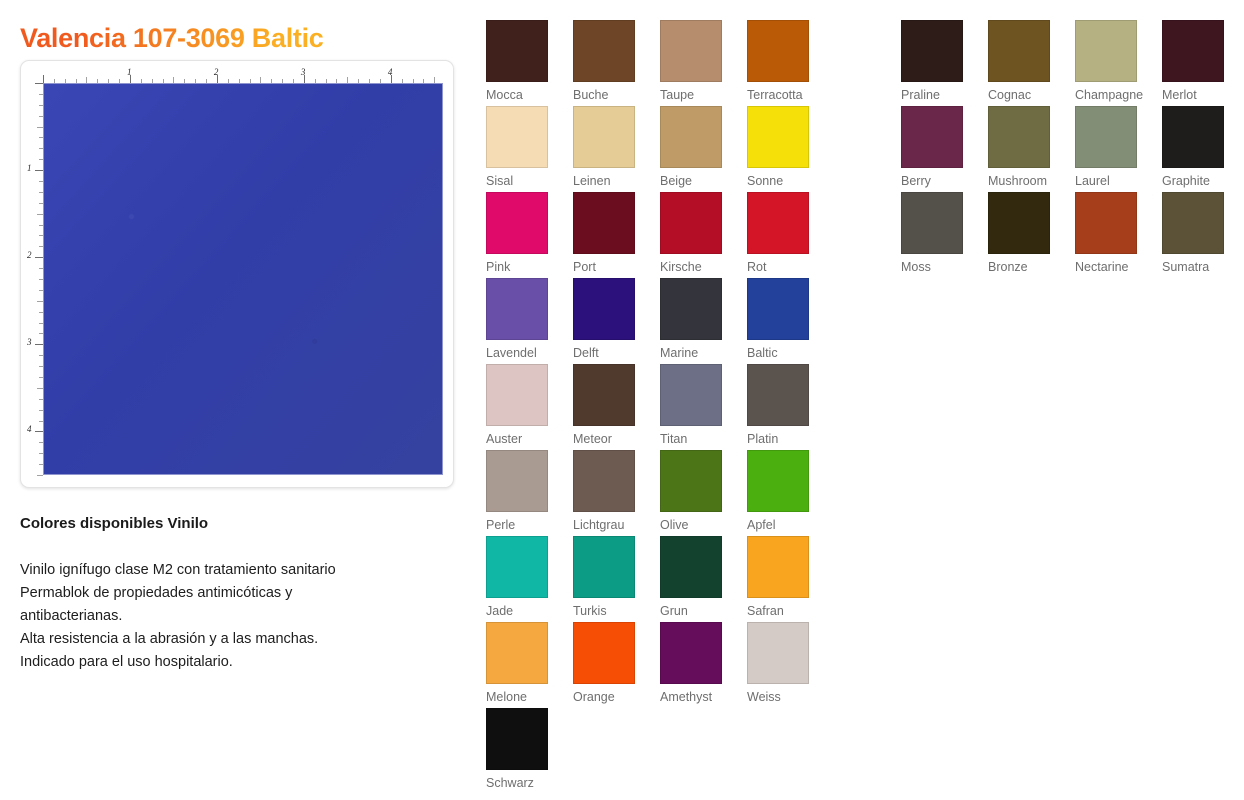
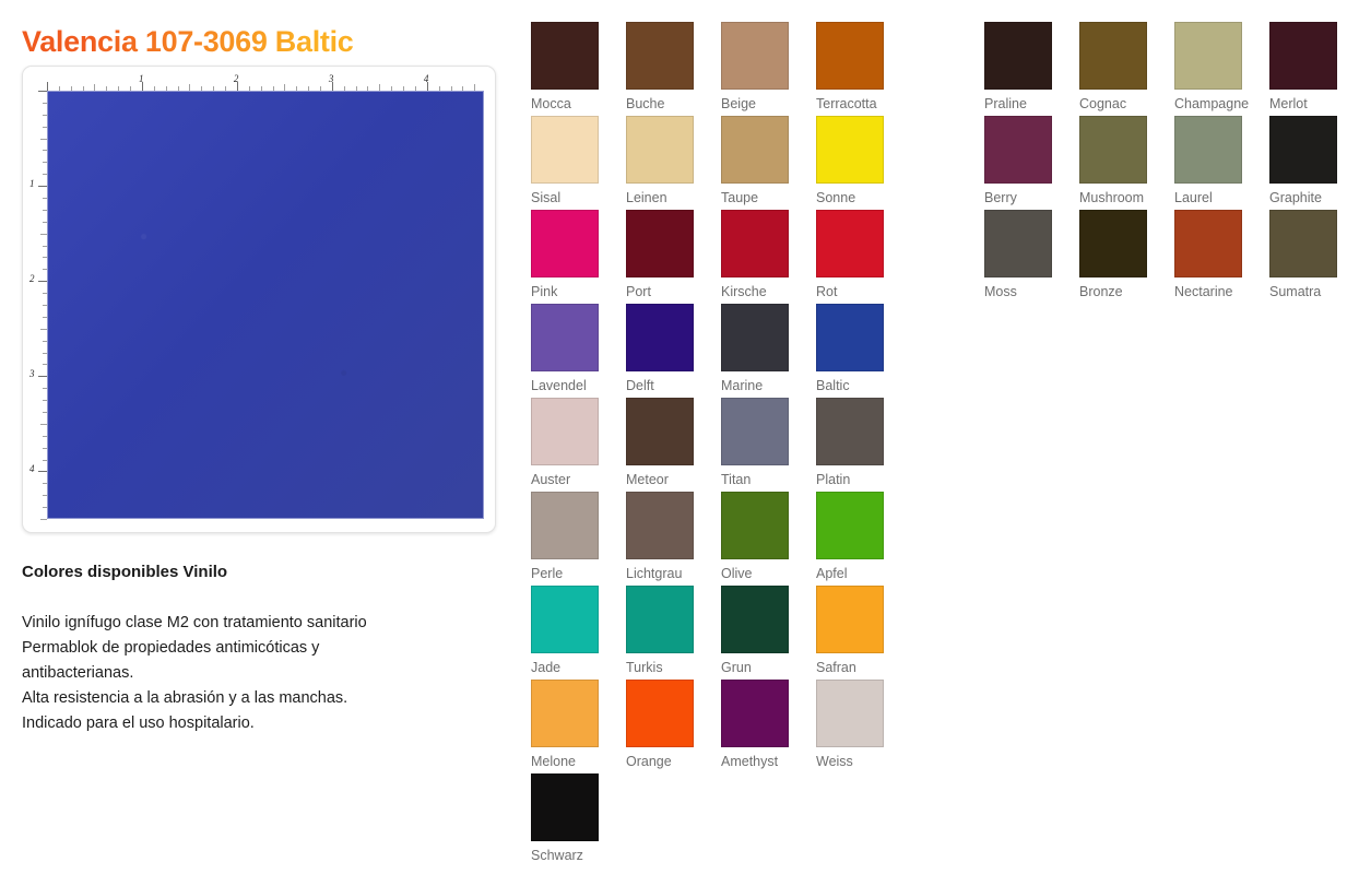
  Valencia 107-3069 Baltic
  1
  2
  3
  4
  1
  2
  3
  4
  Colores disponibles Vinilo
  Vinilo ignífugo clase M2 con tratamiento sanitario
  Permablok de propiedades antimicóticas y
  antibacterianas.
  Alta resistencia a la abrasión y a las manchas.
  Indicado para el uso hospitalario.
  Mocca
  Buche
- Taupe
+ Beige
  Terracotta
  Sisal
  Leinen
- Beige
+ Taupe
  Sonne
  Pink
  Port
  Kirsche
  Rot
  Lavendel
  Delft
  Marine
  Baltic
  Auster
  Meteor
  Titan
  Platin
  Perle
  Lichtgrau
  Olive
  Apfel
  Jade
  Turkis
  Grun
  Safran
  Melone
  Orange
  Amethyst
  Weiss
  Schwarz
  Praline
  Cognac
  Champagne
  Merlot
  Berry
  Mushroom
  Laurel
  Graphite
  Moss
  Bronze
  Nectarine
  Sumatra
